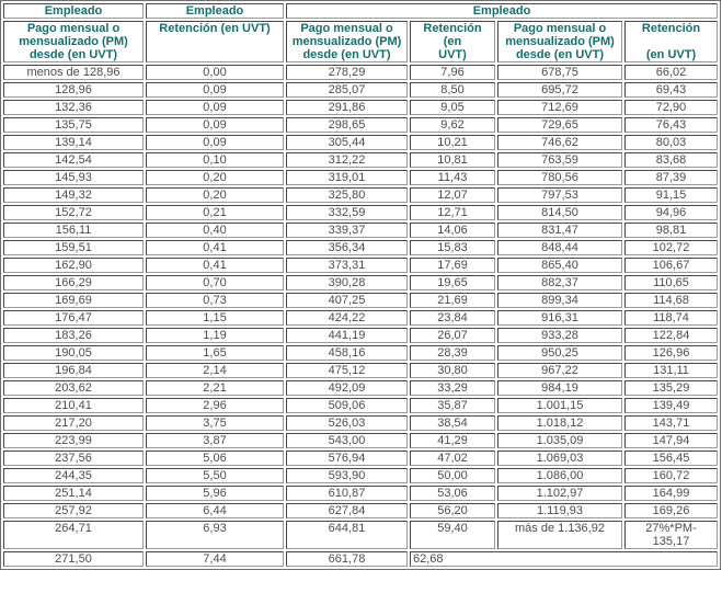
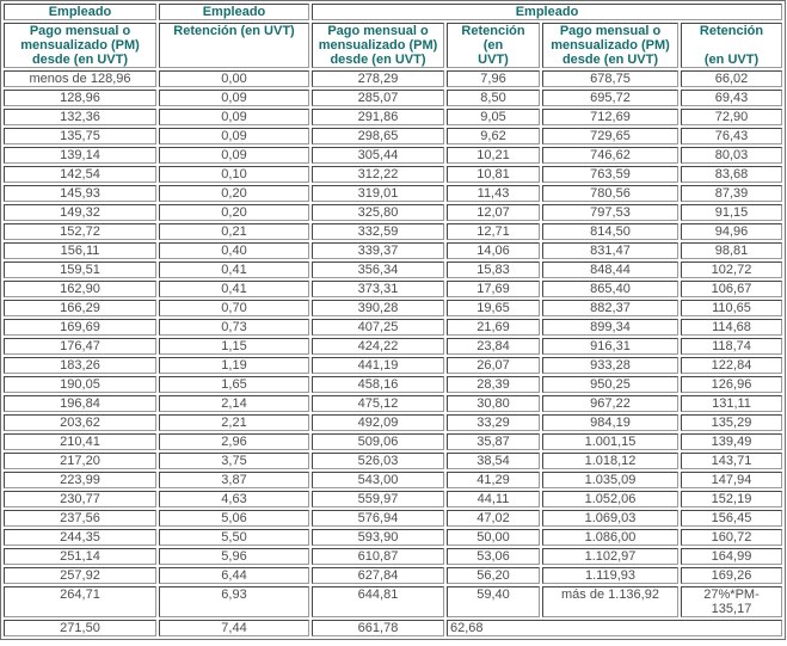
  Empleado	Empleado	Empleado
  Pago mensual o mensualizado (PM) desde (en UVT)	Retención (en UVT)	Pago mensual o mensualizado (PM) desde (en UVT)	Retención (en UVT)	Pago mensual o mensualizado (PM) desde (en UVT)	Retención (en UVT)
  menos de 128,96	0,00	278,29	7,96	678,75	66,02
  128,96	0,09	285,07	8,50	695,72	69,43
  132,36	0,09	291,86	9,05	712,69	72,90
  135,75	0,09	298,65	9,62	729,65	76,43
  139,14	0,09	305,44	10,21	746,62	80,03
  142,54	0,10	312,22	10,81	763,59	83,68
  145,93	0,20	319,01	11,43	780,56	87,39
  149,32	0,20	325,80	12,07	797,53	91,15
  152,72	0,21	332,59	12,71	814,50	94,96
  156,11	0,40	339,37	14,06	831,47	98,81
  159,51	0,41	356,34	15,83	848,44	102,72
  162,90	0,41	373,31	17,69	865,40	106,67
  166,29	0,70	390,28	19,65	882,37	110,65
  169,69	0,73	407,25	21,69	899,34	114,68
  176,47	1,15	424,22	23,84	916,31	118,74
  183,26	1,19	441,19	26,07	933,28	122,84
  190,05	1,65	458,16	28,39	950,25	126,96
  196,84	2,14	475,12	30,80	967,22	131,11
  203,62	2,21	492,09	33,29	984,19	135,29
  210,41	2,96	509,06	35,87	1.001,15	139,49
  217,20	3,75	526,03	38,54	1.018,12	143,71
  223,99	3,87	543,00	41,29	1.035,09	147,94
+ 230,77	4,63	559,97	44,11	1.052,06	152,19
  237,56	5,06	576,94	47,02	1.069,03	156,45
  244,35	5,50	593,90	50,00	1.086,00	160,72
  251,14	5,96	610,87	53,06	1.102,97	164,99
  257,92	6,44	627,84	56,20	1.119,93	169,26
  264,71	6,93	644,81	59,40	más de 1.136,92	27%*PM-135,17
  271,50	7,44	661,78	62,68
